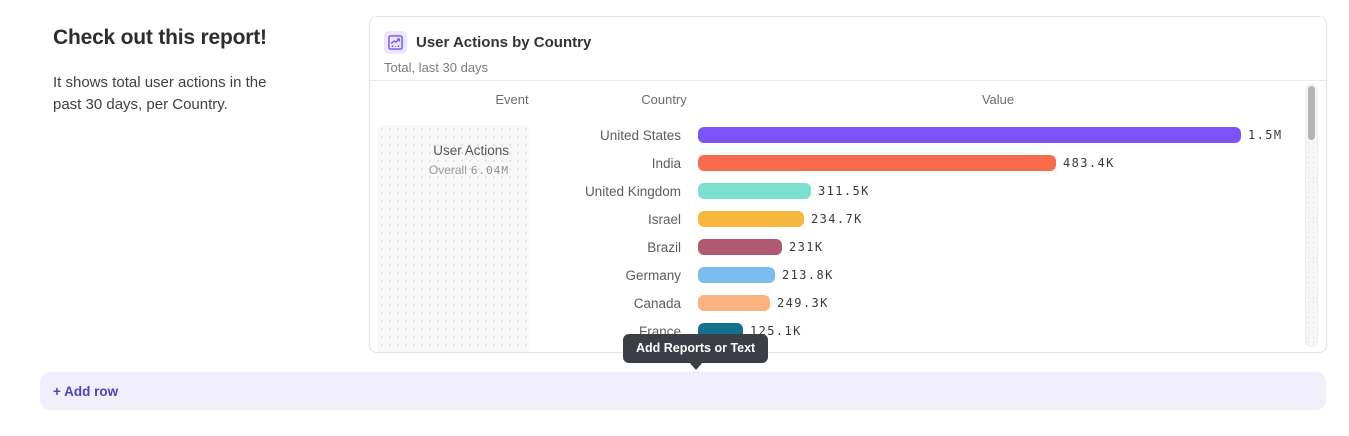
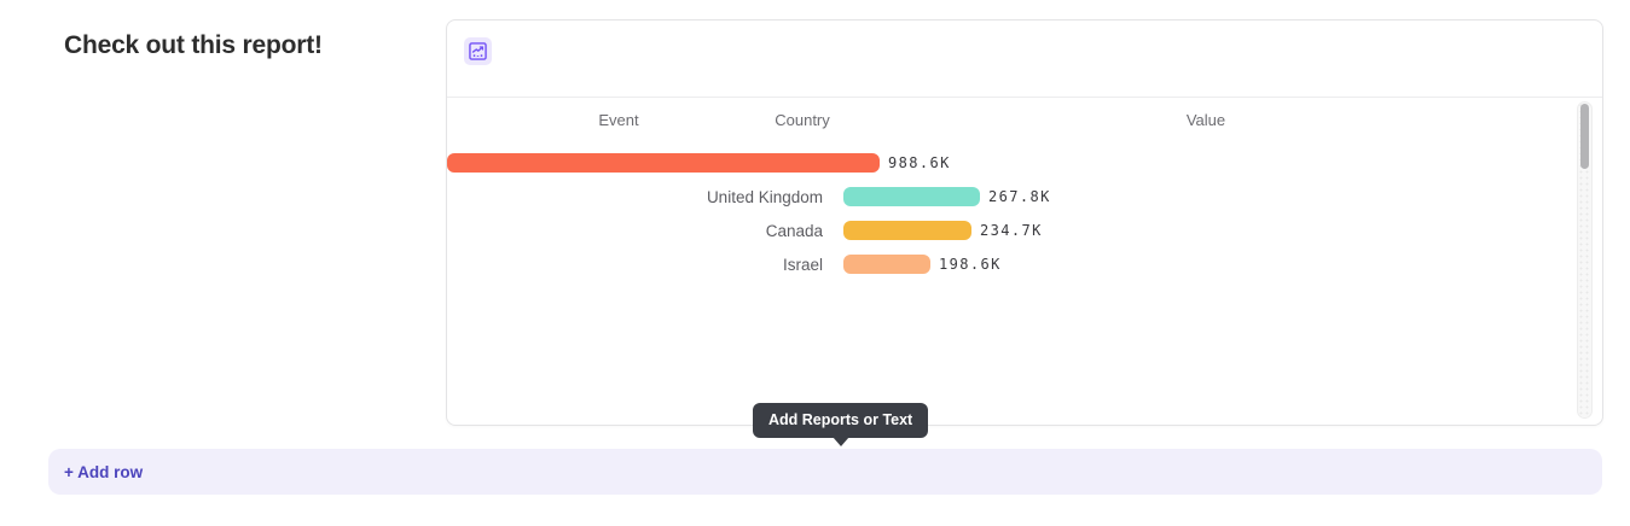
  Check out this report!
- It shows total user actions in the past 30 days, per Country.
- User Actions by Country
- Total, last 30 days
  Event
  Country
  Value
- User Actions
- Overall 6.04M
- United States
- 1.5M
- India
- 483.4K
+ 988.6K
  United Kingdom
- 311.5K
+ 267.8K
- Israel
+ Canada
  234.7K
- Brazil
- 231K
- Germany
- 213.8K
- Canada
+ Israel
- 249.3K
+ 198.6K
- France
- 125.1K
  Add Reports or Text
  + Add row
